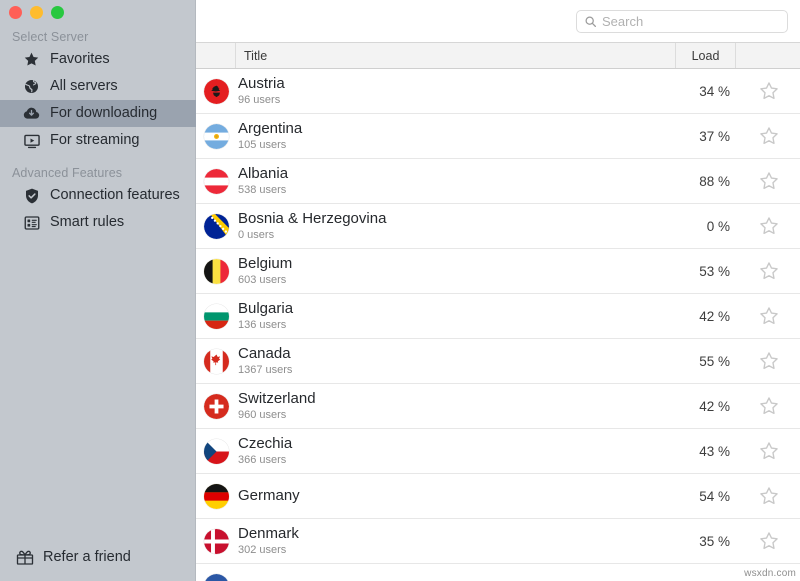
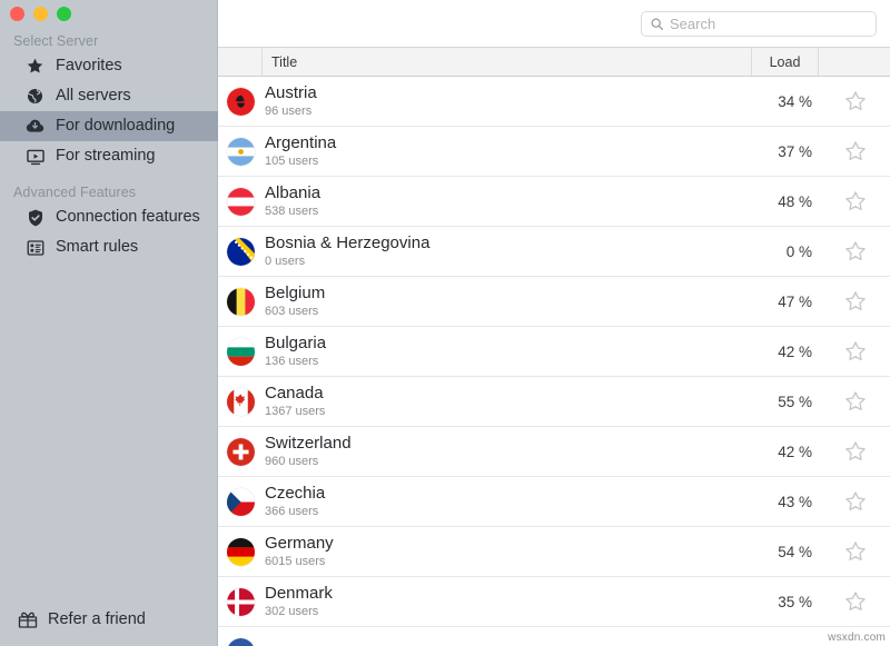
  Select Server
  Favorites
  All servers
  For downloading
  For streaming
  Advanced Features
  Connection features
  Smart rules
  Refer a friend
  Search
  Title
  Load
  Austria
  96 users
  34 %
  Argentina
  105 users
  37 %
  Albania
  538 users
- 88 %
+ 48 %
  Bosnia & Herzegovina
  0 users
  0 %
  Belgium
  603 users
- 53 %
+ 47 %
  Bulgaria
  136 users
  42 %
  Canada
  1367 users
  55 %
  Switzerland
  960 users
  42 %
  Czechia
  366 users
  43 %
  Germany
+ 6015 users
  54 %
  Denmark
  302 users
  35 %
  wsxdn.com
